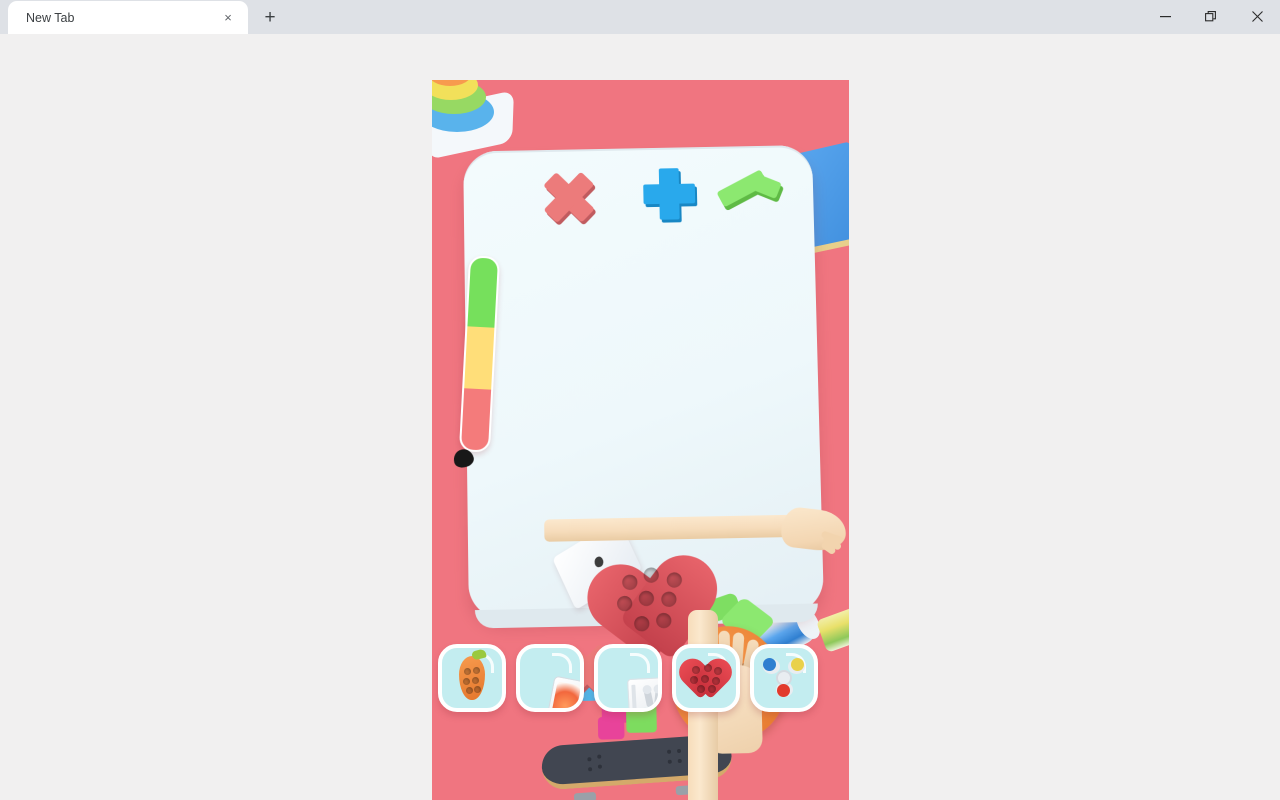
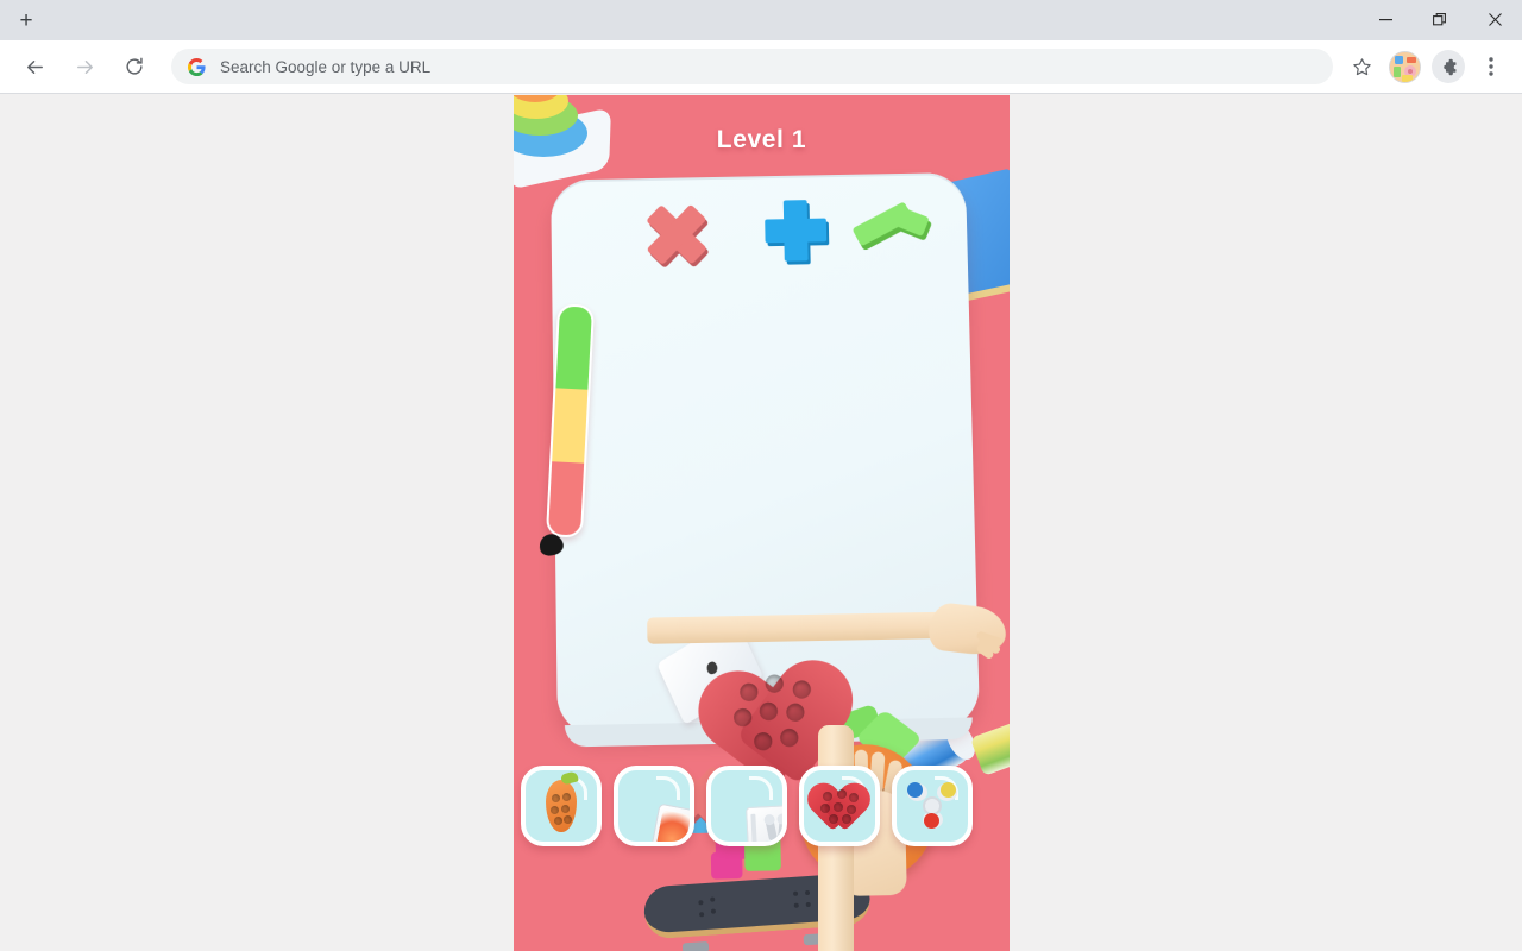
- New Tab
- ×
  +
+ Search Google or type a URL
+ Level 1
